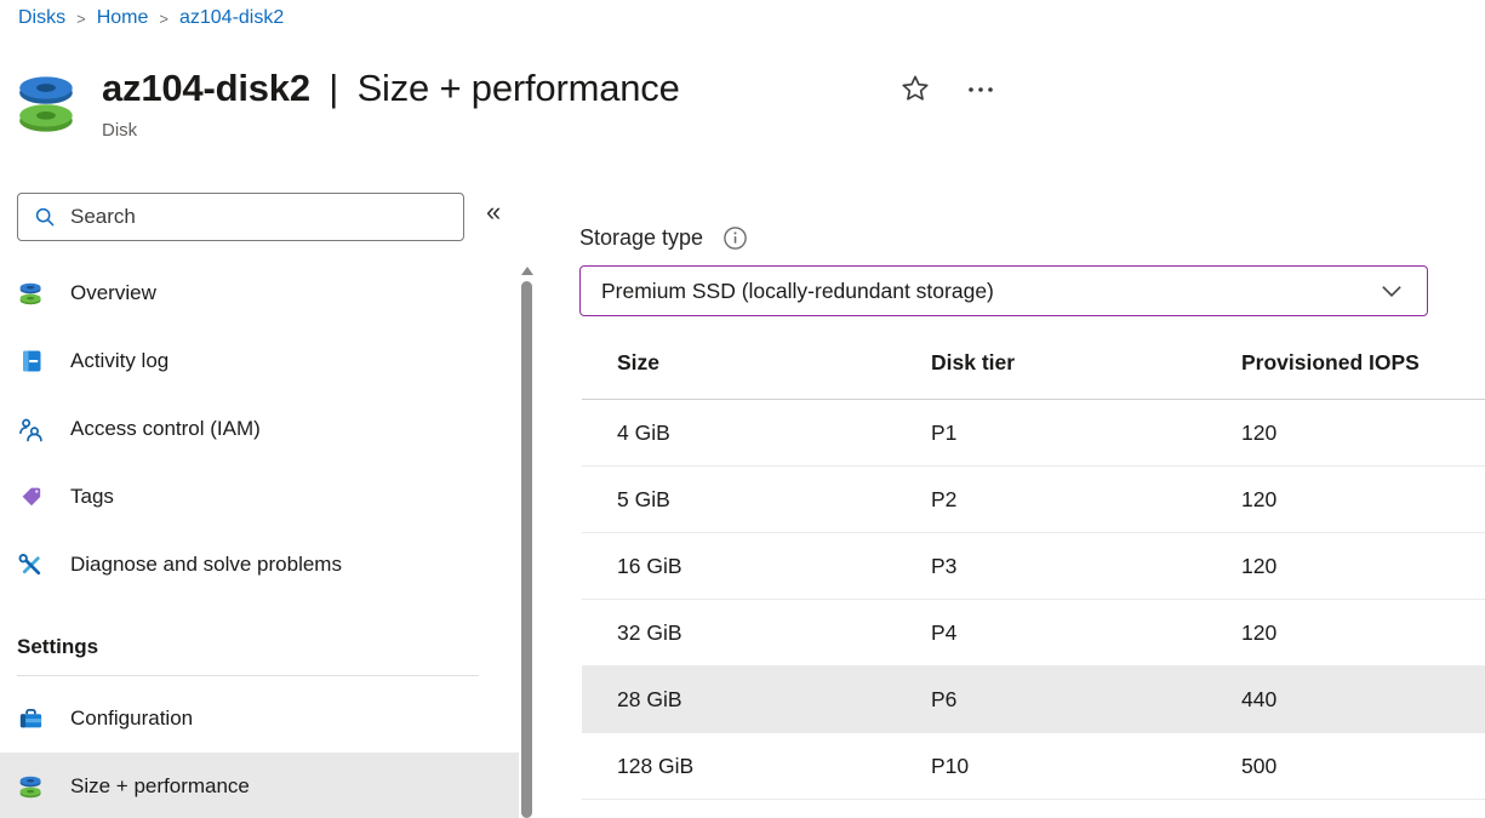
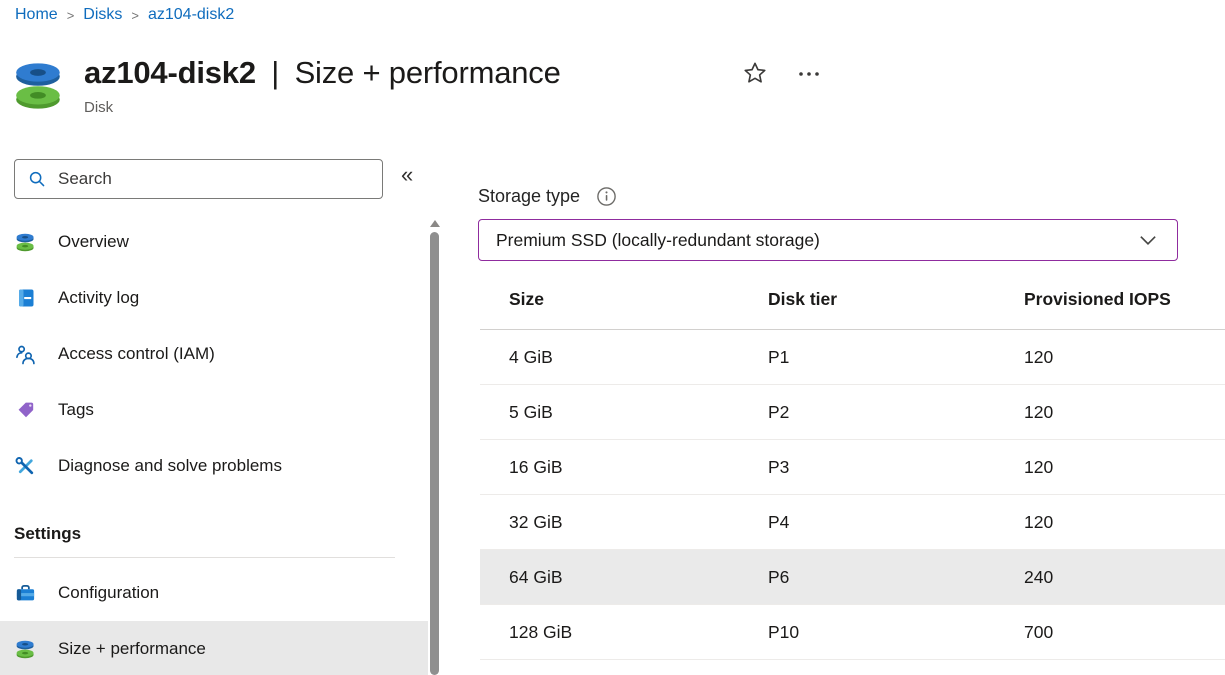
- Disks
+ Home
  >
- Home
+ Disks
  >
  az104-disk2
  az104-disk2 | Size + performance
  Disk
  Search
  «
  Overview
  Activity log
  Access control (IAM)
  Tags
  Diagnose and solve problems
  Settings
  Configuration
  Size + performance
  Storage type
  Premium SSD (locally-redundant storage)
  Size
  Disk tier
  Provisioned IOPS
  4 GiB
  P1
  120
  5 GiB
  P2
  120
  16 GiB
  P3
  120
  32 GiB
  P4
  120
- 28 GiB
+ 64 GiB
  P6
- 440
+ 240
  128 GiB
  P10
- 500
+ 700
